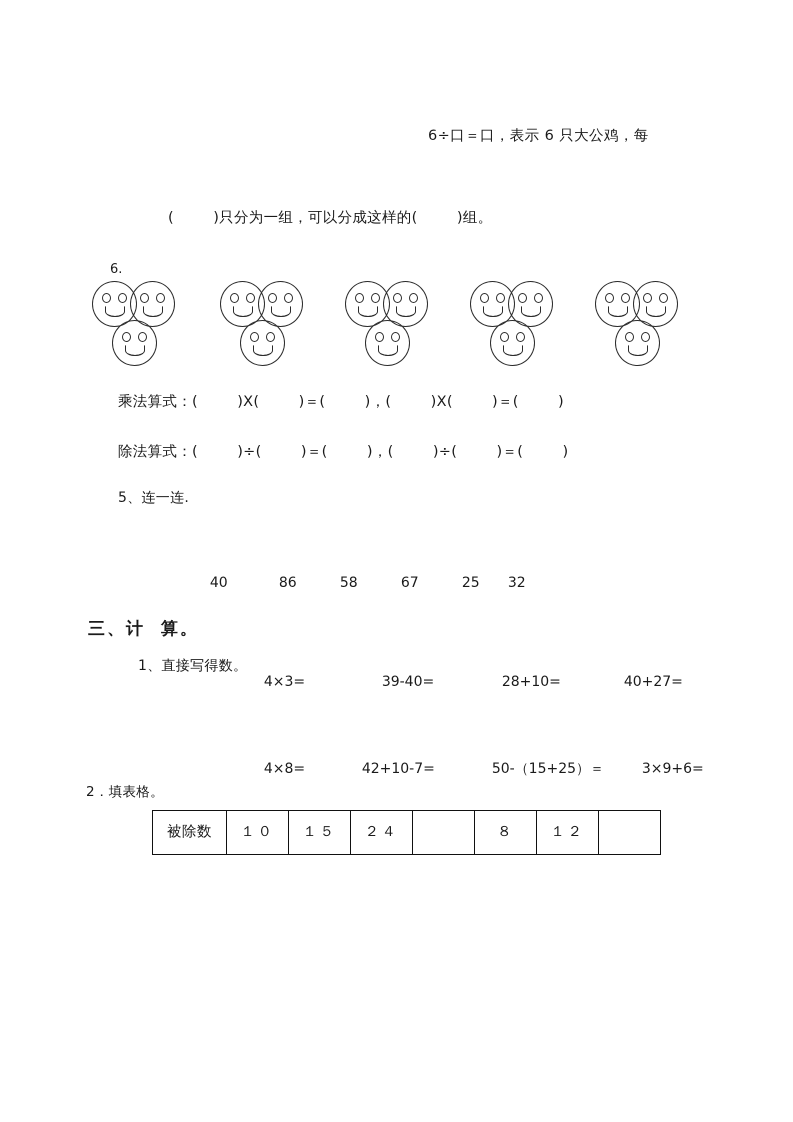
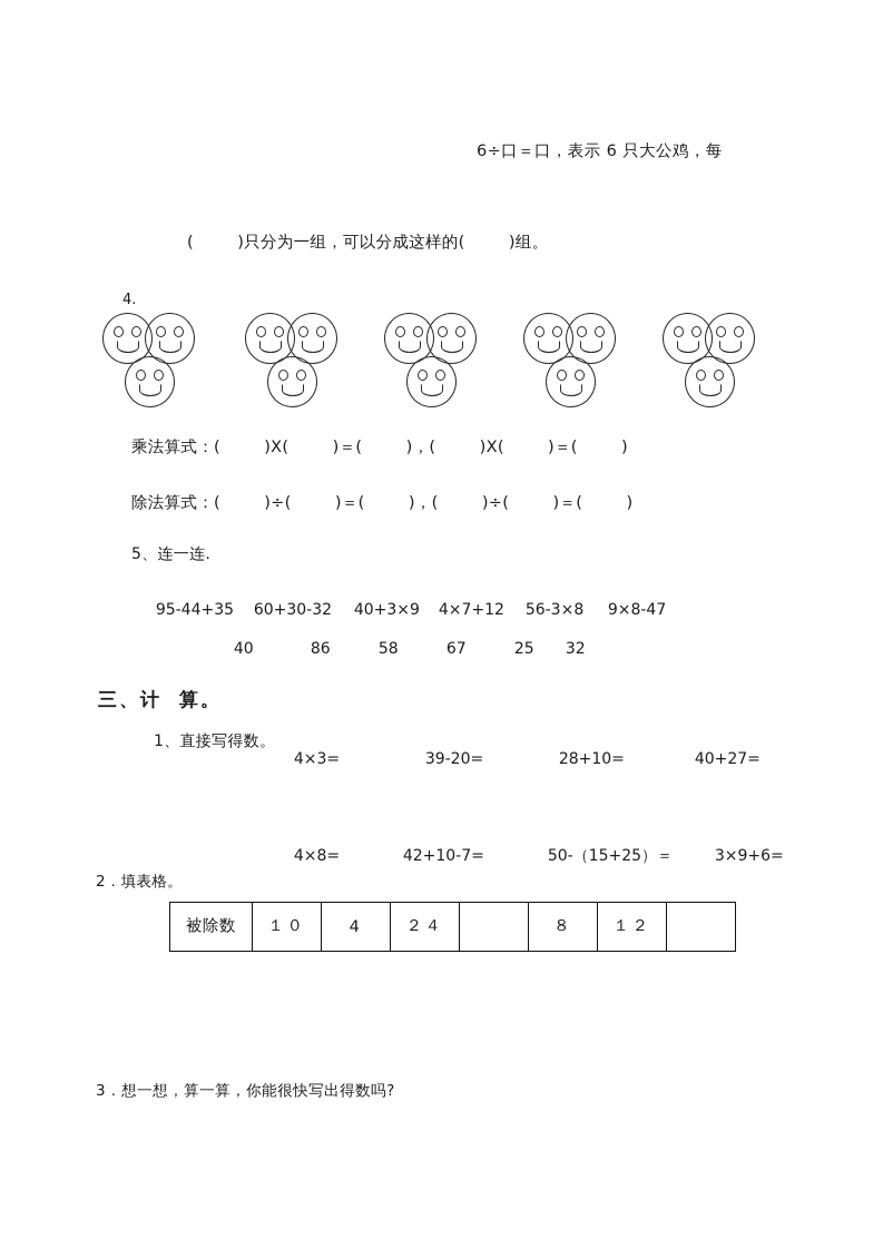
  6÷口＝口，表示 6 只大公鸡，每
  ( )只分为一组，可以分成这样的( )组。
- 6.
+ 4.
  乘法算式：( )X( )＝( )，( )X( )＝( )
  除法算式：( )÷( )＝( )，( )÷( )＝( )
  5、连一连.
+ 95-44+35 60+30-32 40+3×9 4×7+12 56-3×8 9×8-47
  40 86 58 67 25 32
  三、计 算。
  1、直接写得数。
- 4×3= 39-40= 28+10= 40+27=
+ 4×3= 39-20= 28+10= 40+27=
  4×8= 42+10-7= 50-（15+25）＝ 3×9+6=
  2．填表格。
- 被除数	１０	１５	２４		８	１２
+ 被除数	１０	4	２４		８	１２
+ 3．想一想，算一算，你能很快写出得数吗?
